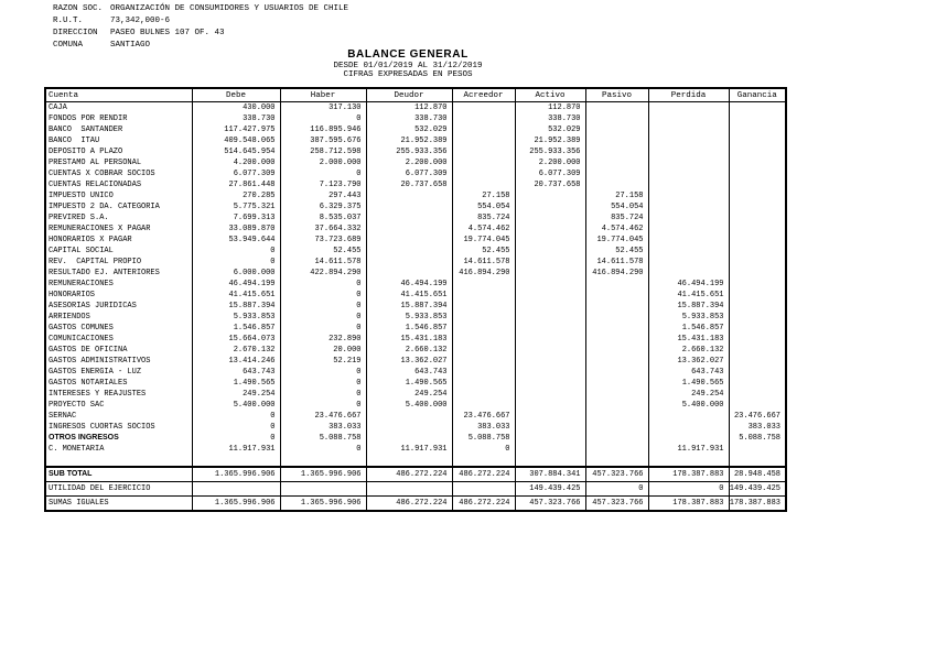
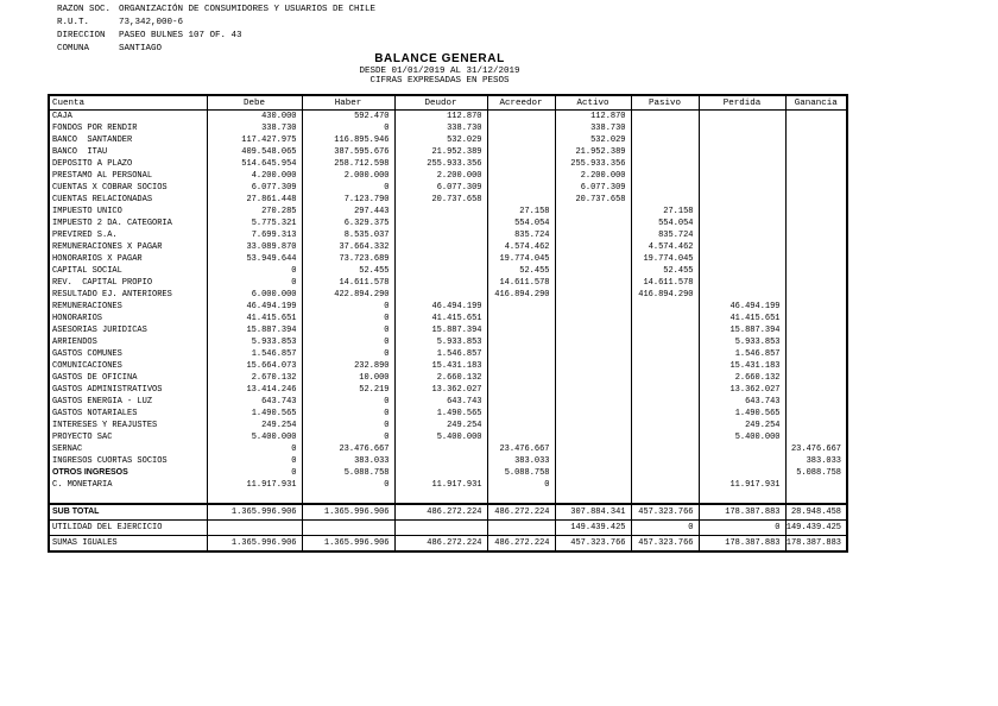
  RAZON SOC.
  ORGANIZACIÓN DE CONSUMIDORES Y USUARIOS DE CHILE
  R.U.T.
  73,342,000-6
  DIRECCION
  PASEO BULNES 107 OF. 43
  COMUNA
  SANTIAGO
  BALANCE GENERAL
  DESDE 01/01/2019 AL 31/12/2019
  CIFRAS EXPRESADAS EN PESOS
  Cuenta	Debe	Haber	Deudor	Acreedor	Activo	Pasivo	Perdida	Ganancia
- CAJA	430.000	317.130	112.870		112.870
+ CAJA	430.000	592.470	112.870		112.870
  FONDOS POR RENDIR	338.730	0	338.730		338.730
  BANCO SANTANDER	117.427.975	116.895.946	532.029		532.029
  BANCO ITAU	409.548.065	387.595.676	21.952.389		21.952.389
  DEPOSITO A PLAZO	514.645.954	258.712.598	255.933.356		255.933.356
  PRESTAMO AL PERSONAL	4.200.000	2.000.000	2.200.000		2.200.000
  CUENTAS X COBRAR SOCIOS	6.077.309	0	6.077.309		6.077.309
  CUENTAS RELACIONADAS	27.861.448	7.123.790	20.737.658		20.737.658
  IMPUESTO UNICO	270.285	297.443		27.158		27.158
  IMPUESTO 2 DA. CATEGORIA	5.775.321	6.329.375		554.054		554.054
  PREVIRED S.A.	7.699.313	8.535.037		835.724		835.724
  REMUNERACIONES X PAGAR	33.089.870	37.664.332		4.574.462		4.574.462
  HONORARIOS X PAGAR	53.949.644	73.723.689		19.774.045		19.774.045
  CAPITAL SOCIAL	0	52.455		52.455		52.455
  REV. CAPITAL PROPIO	0	14.611.578		14.611.578		14.611.578
  RESULTADO EJ. ANTERIORES	6.000.000	422.894.290		416.894.290		416.894.290
  REMUNERACIONES	46.494.199	0	46.494.199				46.494.199
  HONORARIOS	41.415.651	0	41.415.651				41.415.651
  ASESORIAS JURIDICAS	15.887.394	0	15.887.394				15.887.394
  ARRIENDOS	5.933.853	0	5.933.853				5.933.853
  GASTOS COMUNES	1.546.857	0	1.546.857				1.546.857
  COMUNICACIONES	15.664.073	232.890	15.431.183				15.431.183
- GASTOS DE OFICINA	2.670.132	20.000	2.660.132				2.660.132
+ GASTOS DE OFICINA	2.670.132	10.000	2.660.132				2.660.132
  GASTOS ADMINISTRATIVOS	13.414.246	52.219	13.362.027				13.362.027
  GASTOS ENERGIA - LUZ	643.743	0	643.743				643.743
  GASTOS NOTARIALES	1.490.565	0	1.490.565				1.490.565
  INTERESES Y REAJUSTES	249.254	0	249.254				249.254
  PROYECTO SAC	5.400.000	0	5.400.000				5.400.000
  SERNAC	0	23.476.667		23.476.667				23.476.667
  INGRESOS CUORTAS SOCIOS	0	383.033		383.033				383.033
  C. MONETARIA	11.917.931	0	11.917.931	0			11.917.931
  	1.365.996.906	1.365.996.906	486.272.224	486.272.224	307.884.341	457.323.766	178.387.883	28.948.458
  UTILIDAD DEL EJERCICIO					149.439.425	0	0	149.439.425
  SUMAS IGUALES	1.365.996.906	1.365.996.906	486.272.224	486.272.224	457.323.766	457.323.766	178.387.883	178.387.883
